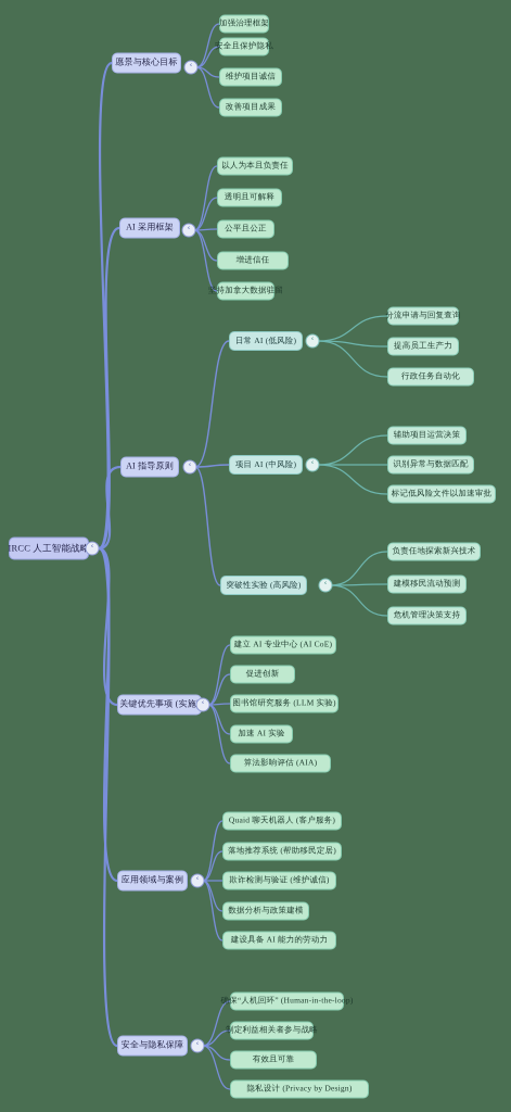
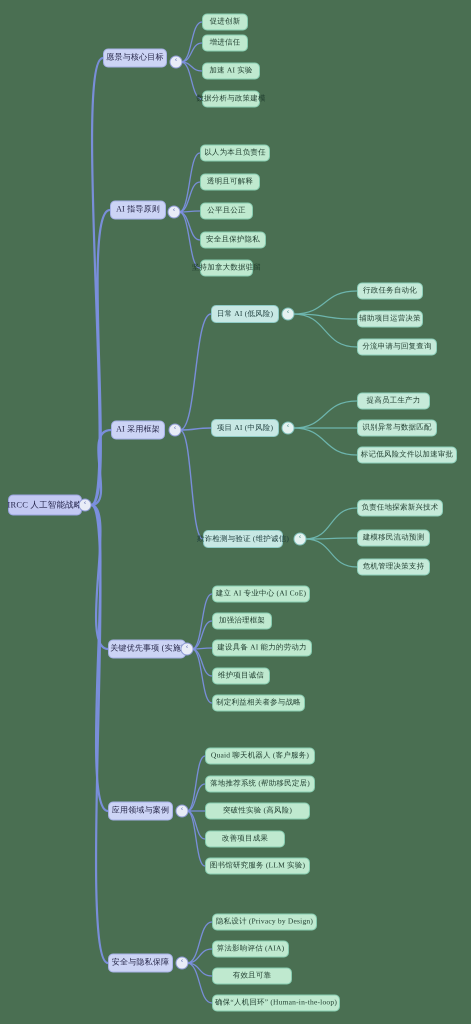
  IRCC 人工智能战
  愿景与核心目标
- 加强治理框架
+ 促进创新
- 安全且保护隐私
+ 增进信任
- 维护项目诚信
+ 加速 AI 实验
- 改善项目成果
+ 数据分析与政策建模
- AI 采用框架
+ AI 指导原则
  以人为本且负责任
  透明且可解释
  公平且公正
- 增进信任
+ 安全且保护隐私
  坚持加拿大数据驻留
- AI 指导原则
+ AI 采用框架
  日常 AI (低风险)
- 分流申请与回复查询
+ 行政任务自动化
- 提高员工生产力
+ 辅助项目运营决策
- 行政任务自动化
+ 分流申请与回复查询
  项目 AI (中风险)
- 辅助项目运营决策
+ 提高员工生产力
  识别异常与数据匹配
  标记低风险文件以加速审批
- 突破性实验 (高风险)
+ 欺诈检测与验证 (维护诚信)
  负责任地探索新兴技术
  建模移民流动预测
  危机管理决策支持
  关键优先事项 (实施
  建立 AI 专业中心 (AI CoE)
- 促进创新
+ 加强治理框架
- 图书馆研究服务 (LLM 实验)
+ 建设具备 AI 能力的劳动力
- 加速 AI 实验
+ 维护项目诚信
- 算法影响评估 (AIA)
+ 制定利益相关者参与战略
  应用领域与案例
  Quaid 聊天机器人 (客户服务)
  落地推荐系统 (帮助移民定居)
- 欺诈检测与验证 (维护诚信)
+ 突破性实验 (高风险)
- 数据分析与政策建模
+ 改善项目成果
- 建设具备 AI 能力的劳动力
+ 图书馆研究服务 (LLM 实验)
  安全与隐私保障
- 确保“人机回环” (Human-in-the-loop)
+ 隐私设计 (Privacy by Design)
- 制定利益相关者参与战略
+ 算法影响评估 (AIA)
  有效且可靠
- 隐私设计 (Privacy by Design)
+ 确保“人机回环” (Human-in-the-loop)
